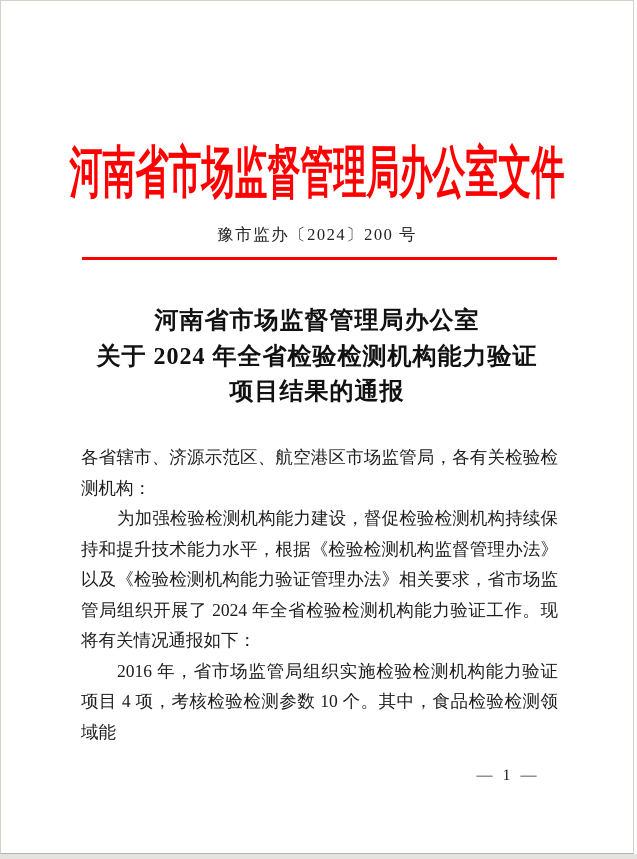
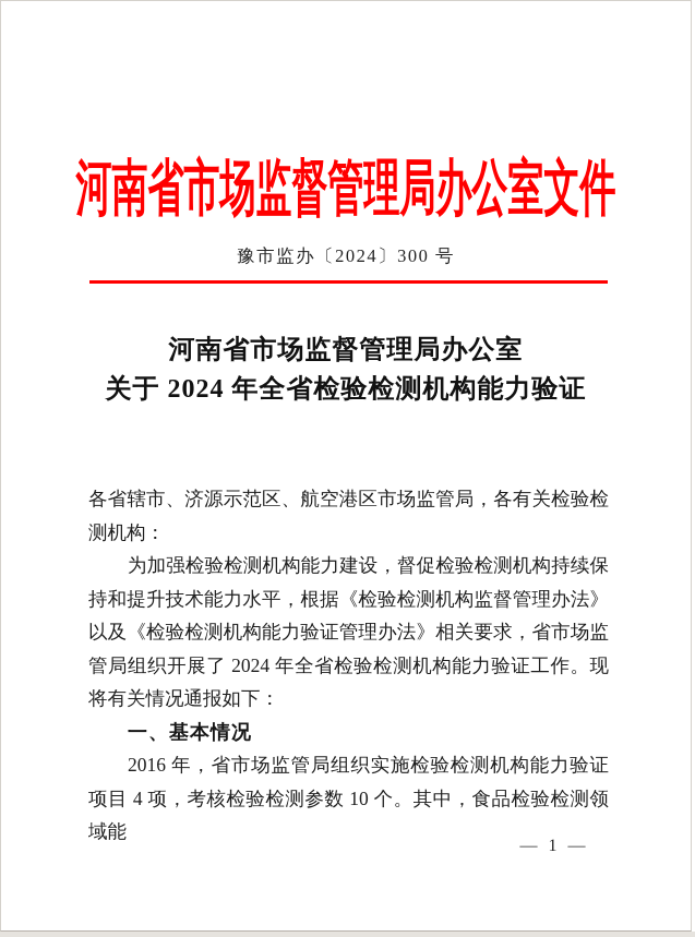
  河南省市场监督管理局办公室文件
- 豫市监办〔2024〕200 号
+ 豫市监办〔2024〕300 号
  河南省市场监督管理局办公室
  关于 2024 年全省检验检测机构能力验证
- 项目结果的通报
  各省辖市、济源示范区、航空港区市场监管局，各有关检验检测机构：
  为加强检验检测机构能力建设，督促检验检测机构持续保持和提升技术能力水平，根据《检验检测机构监督管理办法》以及《检验检测机构能力验证管理办法》相关要求，省市场监管局组织开展了 2024 年全省检验检测机构能力验证工作。现将有关情况通报如下：
+ 一、基本情况
  2016 年，省市场监管局组织实施检验检测机构能力验证项目 4 项，考核检验检测参数 10 个。其中，食品检验检测领域能
  — 1 —
